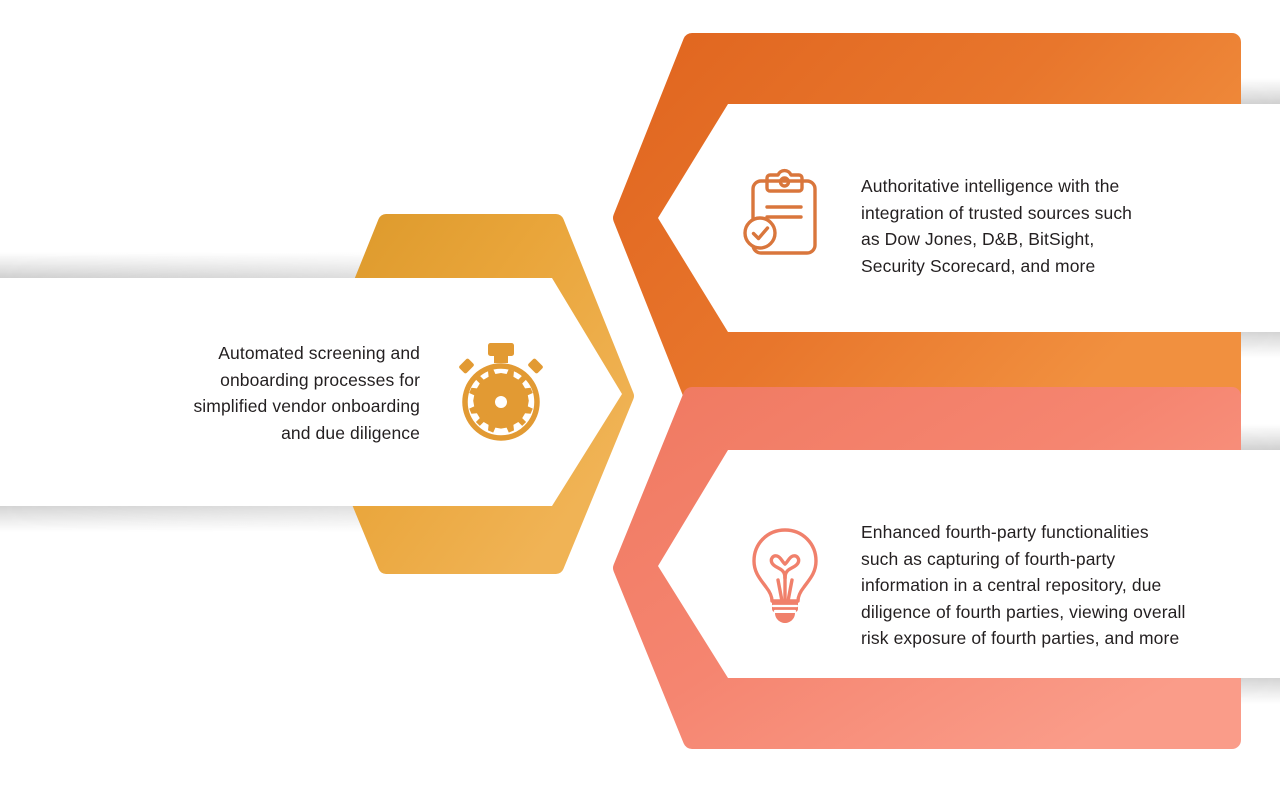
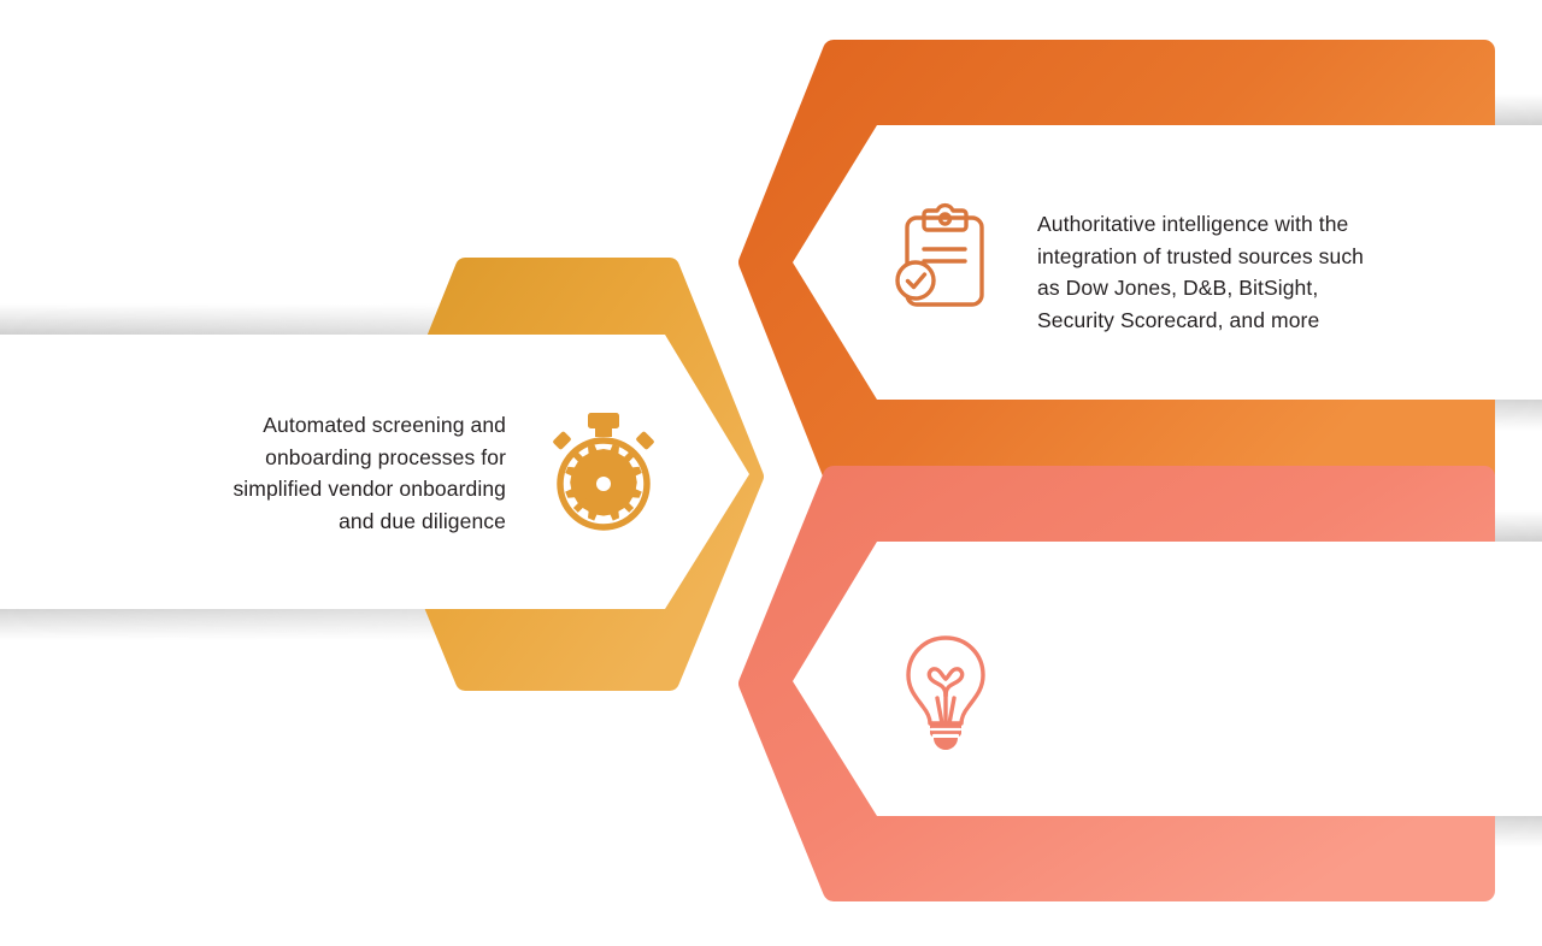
  Automated screening and
  onboarding processes for
  simplified vendor onboarding
  and due diligence
  Authoritative intelligence with the
  integration of trusted sources such
  as Dow Jones, D&B, BitSight,
  Security Scorecard, and more
- Enhanced fourth-party functionalities
- such as capturing of fourth-party
- information in a central repository, due
- diligence of fourth parties, viewing overall
- risk exposure of fourth parties, and more
